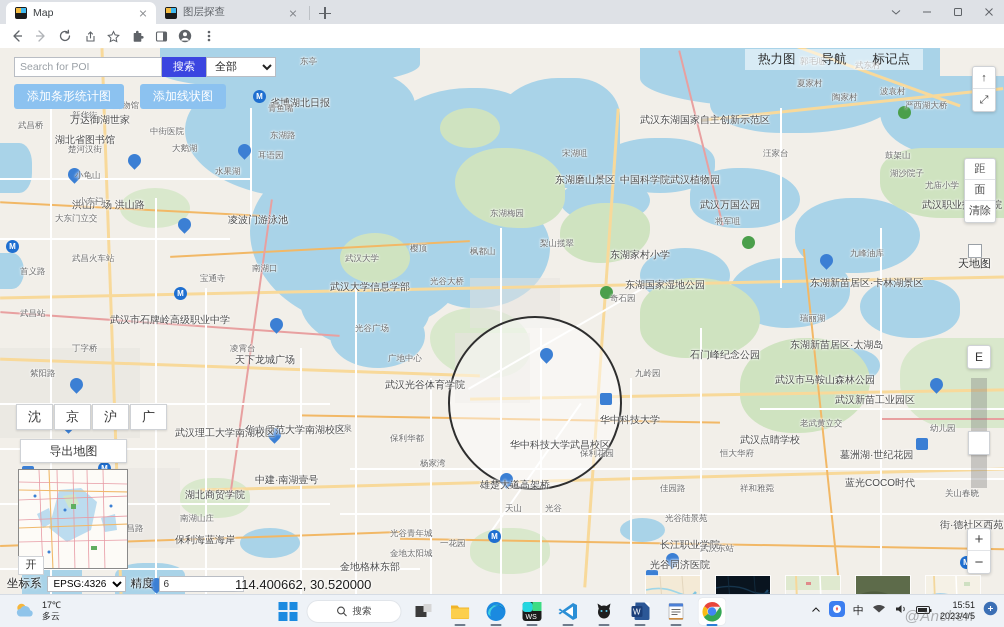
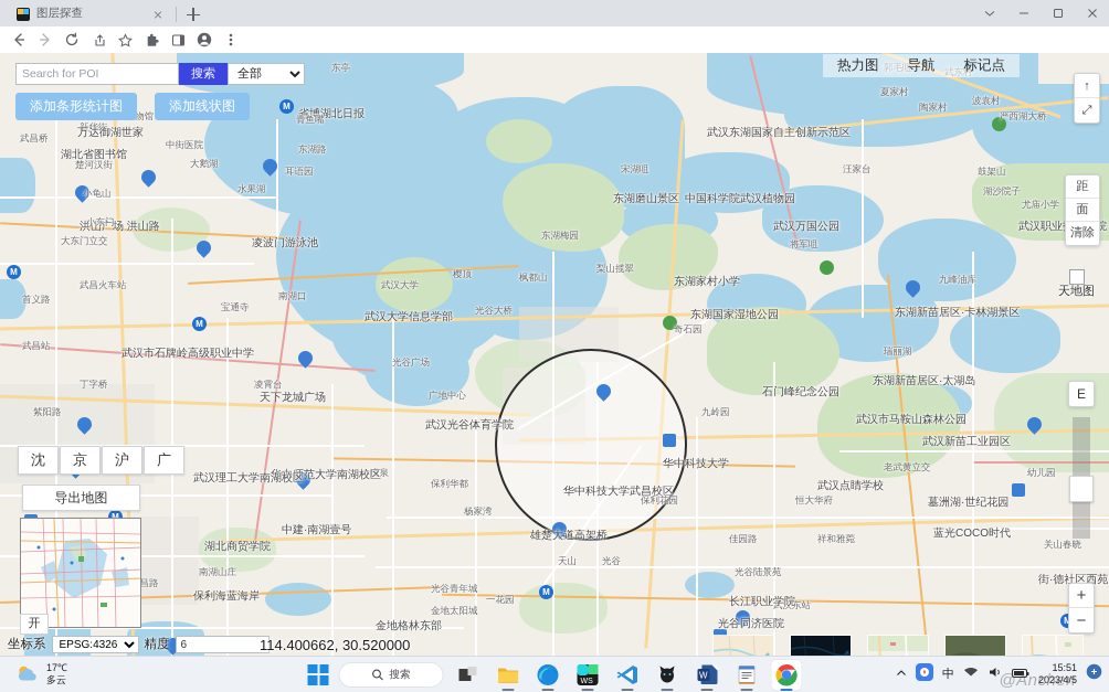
- Map
  图层探查
  M
  M
  M
  M
  东亭
  郭毛咀
  武东村
  严西湖大桥
  省博湖北日报
  青鱼嘴
  夏家村
  陶家村
  波袁村
  新华街
  万达御湖世家
  武昌桥
  湖北省图书馆
  中街医院
  东湖路
  楚河汉街
  大鹅湖
  耳语园
  宋湖咀
  武汉东湖国家自主创新示范区
  汪家台
  鼓架山
  尤庙小学
  湖沙院子
  小龟山
  水果湖
  东湖磨山景区
  中国科学院武汉植物园
  武汉万国公园
  洪山广场 洪山路
  东湖梅园
  将军咀
  小东门
  大东门立交
  凌波门游泳池
  梨山揽翠
  武昌火车站
  武汉大学
  樱顶
  枫都山
  东湖家村小学
  九峰油库
  首义路
  宝通寺
  南湖口
  武汉大学信息学部
  光谷大桥
  东湖国家湿地公园
  东湖新苗居区·卡林湖景区
  武昌站
  武汉市石牌岭高级职业中学
  凌霄台
  光谷广场
  奇石园
  瑞丽湖
  东湖新苗居区·太湖岛
  丁字桥
  天下龙城广场
  广地中心
  武汉市马鞍山森林公园
  武汉新苗工业园区
  紫阳路
  武汉光谷体育学院
  九岭园
  华中科技大学
  老武黄立交
  虎泉
  华中师范大学南湖校区
  保利华都
  武汉理工大学南湖校区
  石门峰纪念公园
  武汉点睛学校
  幼儿园
  中建·南湖壹号
  湖北商贸学院
  杨家湾
  雄楚大道高架桥
  华中科技大学武昌校区
  保利花园
  恒大华府
  墓洲湖·世纪花园
  佳园路
  祥和雅菀
  蓝光COCO时代
  关山春晓
  街·德社区西苑
  天山
  光谷
  南湖山庄
  保利海蓝海岸
  光谷青年城
  一花园
  金地太阳城
  光谷陆景苑
  武汉东站
  光谷同济医院
  金地格林东部
  长江职业学院
  Search for POI
  搜索
  全部
  添加条形统计图
  添加线状图
  热力图
  导航
  标记点
  ↑
  ⤢
  距
  面
  清除
  天地图
  E
  +
  −
  沈
  京
  沪
  广
  导出地图
  开
  坐标系
  EPSG:4326
  精度
  6
  114.400662, 30.520000
  17℃
  多云
  搜索
  W
  中
  15:51
  2023/4/5
  @Anchen
